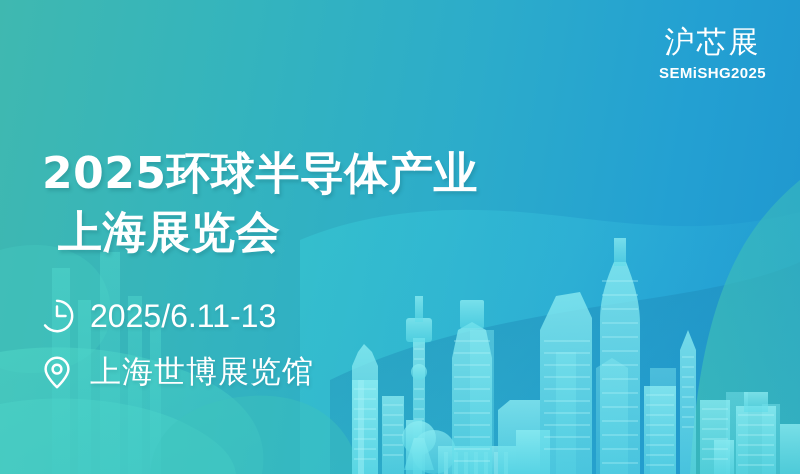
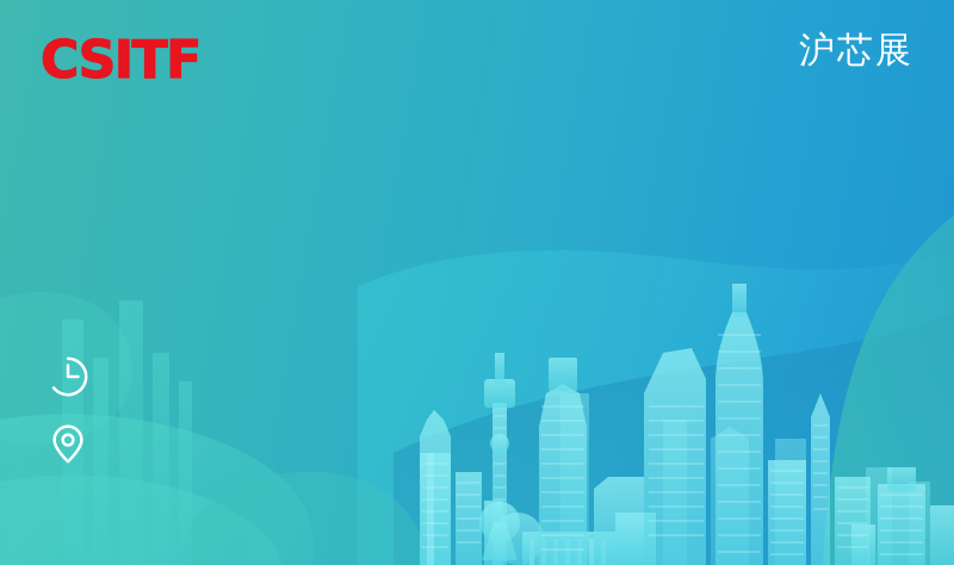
+ CSITF
  沪芯展
- SEMiSHG2025
- 2025环球半导体产业
- 上海展览会
- 2025/6.11-13
- 上海世博展览馆
